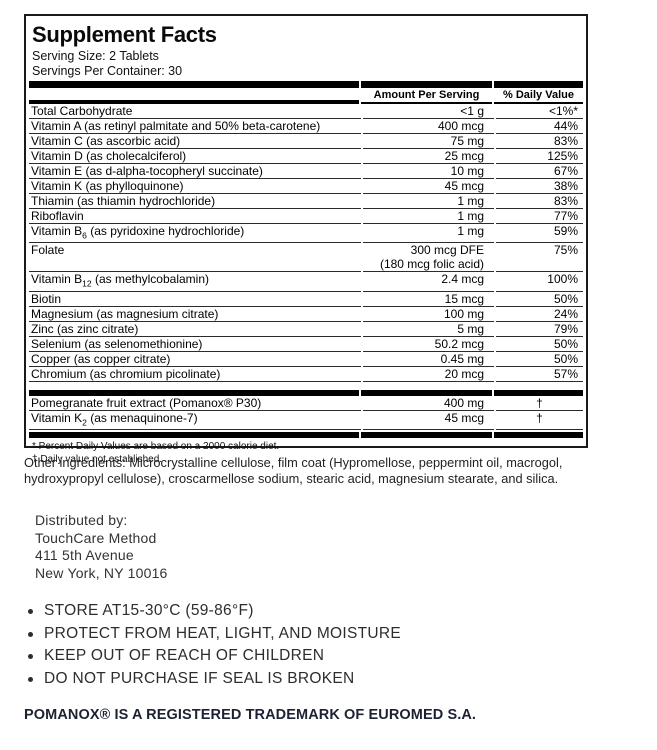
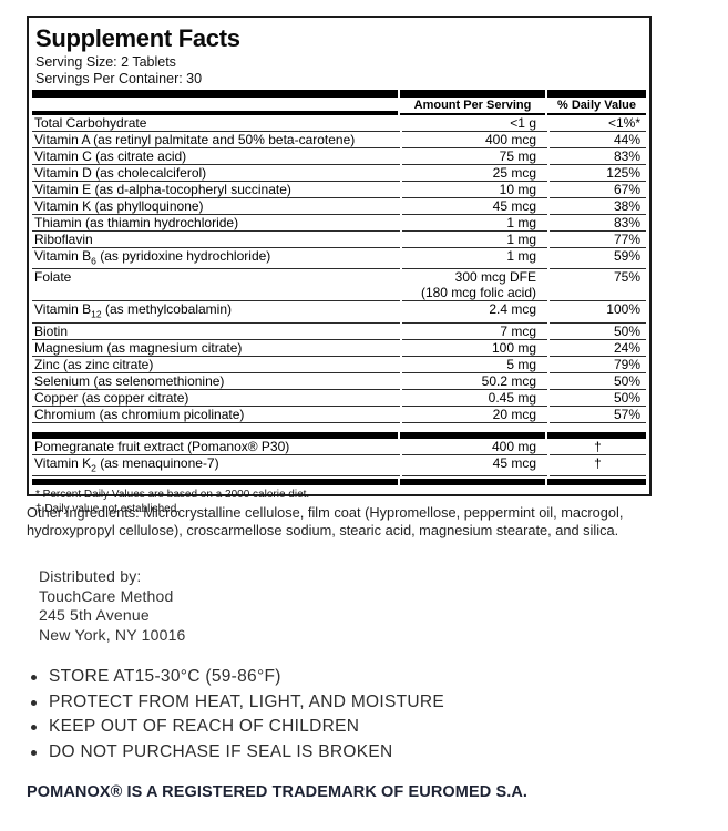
  Supplement Facts
  Serving Size: 2 Tablets
  Servings Per Container: 30
  Amount Per Serving
  % Daily Value
  Total Carbohydrate
  <1 g
  <1%*
  Vitamin A (as retinyl palmitate and 50% beta-carotene)
  400 mcg
  44%
- Vitamin C (as ascorbic acid)
+ Vitamin C (as citrate acid)
  75 mg
  83%
  Vitamin D (as cholecalciferol)
  25 mcg
  125%
  Vitamin E (as d-alpha-tocopheryl succinate)
  10 mg
  67%
  Vitamin K (as phylloquinone)
  45 mcg
  38%
  Thiamin (as thiamin hydrochloride)
  1 mg
  83%
  Riboflavin
  1 mg
  77%
  Vitamin B6 (as pyridoxine hydrochloride)
  1 mg
  59%
  Folate
  300 mcg DFE
  (180 mcg folic acid)
  75%
  Vitamin B12 (as methylcobalamin)
  2.4 mcg
  100%
  Biotin
- 15 mcg
+ 7 mcg
  50%
  Magnesium (as magnesium citrate)
  100 mg
  24%
  Zinc (as zinc citrate)
  5 mg
  79%
  Selenium (as selenomethionine)
  50.2 mcg
  50%
  Copper (as copper citrate)
  0.45 mg
  50%
  Chromium (as chromium picolinate)
  20 mcg
  57%
  Pomegranate fruit extract (Pomanox® P30)
  400 mg
  †
  Vitamin K2 (as menaquinone-7)
  45 mcg
  †
  * Percent Daily Values are based on a 2000 calorie diet.
  † Daily value not established.
  Other ingredients: Microcrystalline cellulose, film coat (Hypromellose, peppermint oil, macrogol, hydroxypropyl cellulose), croscarmellose sodium, stearic acid, magnesium stearate, and silica.
  Distributed by:
  TouchCare Method
- 411 5th Avenue
+ 245 5th Avenue
  New York, NY 10016
  STORE AT15-30°C (59-86°F)
  PROTECT FROM HEAT, LIGHT, AND MOISTURE
  KEEP OUT OF REACH OF CHILDREN
  DO NOT PURCHASE IF SEAL IS BROKEN
  POMANOX® IS A REGISTERED TRADEMARK OF EUROMED S.A.
